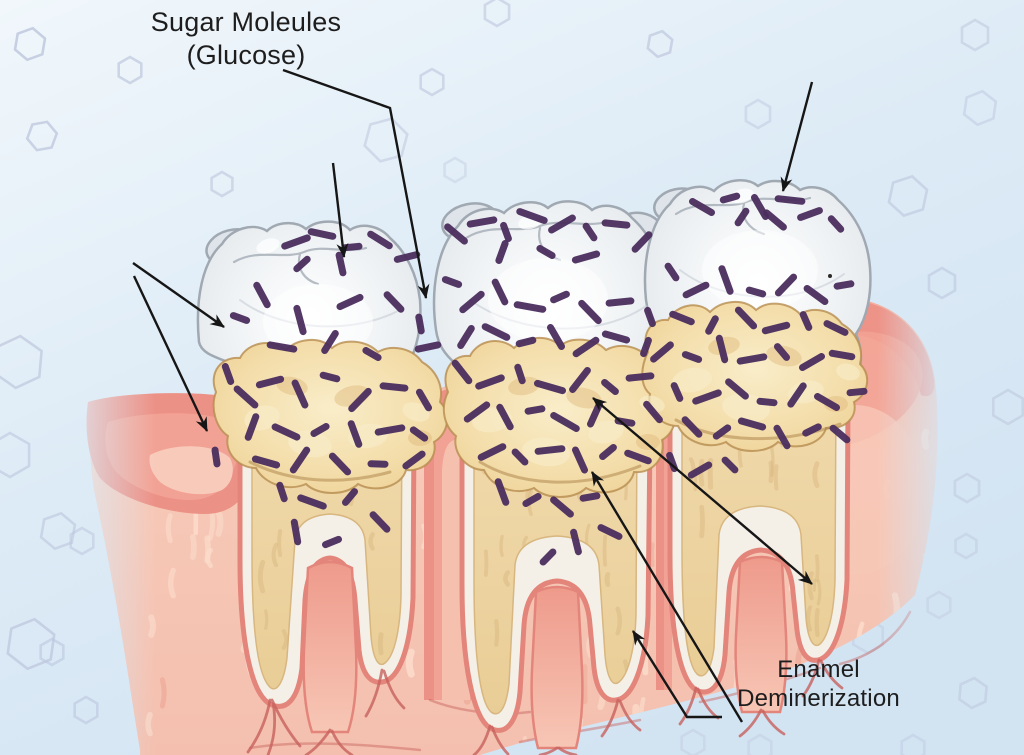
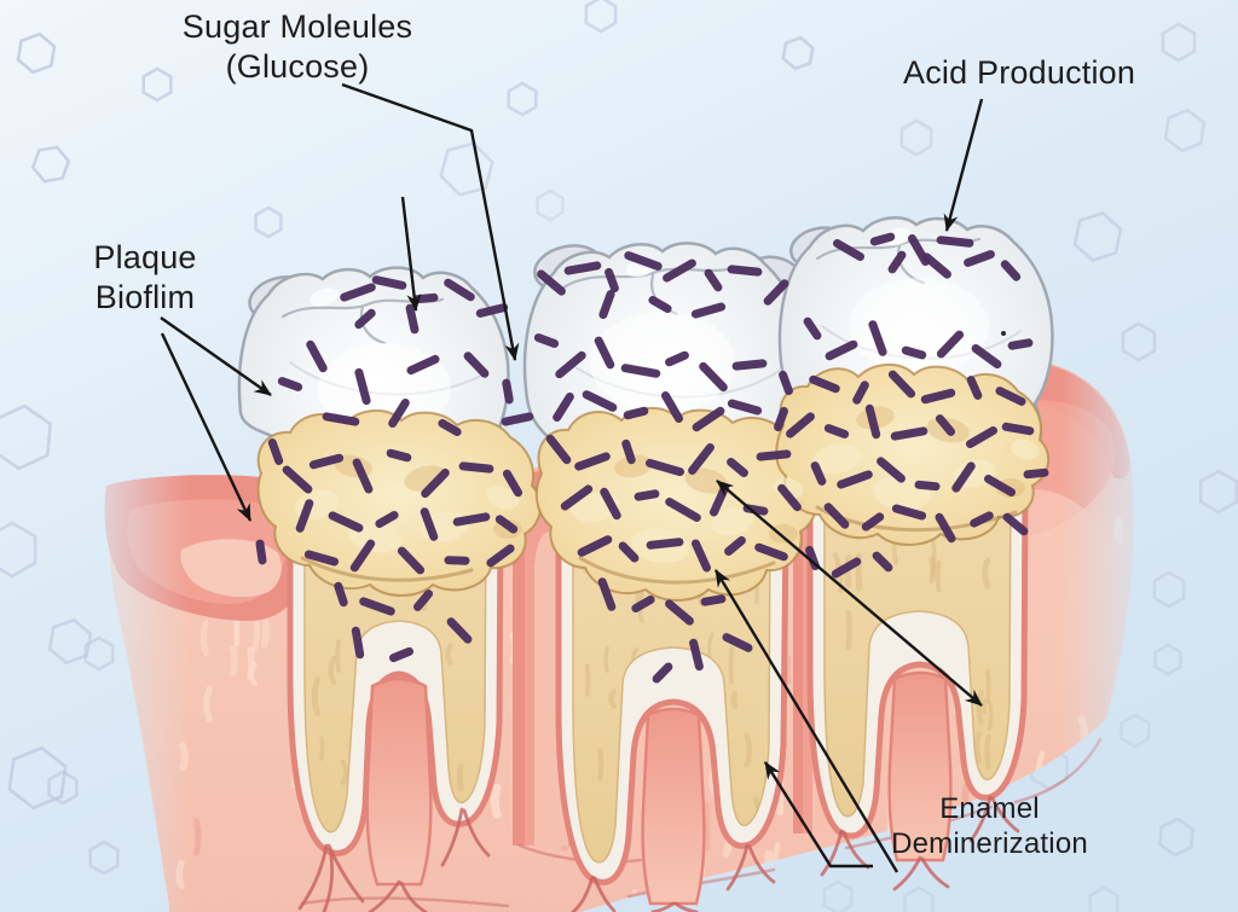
  Sugar Moleules
  (Glucose)
+ Plaque
+ Bioflim
+ Acid Production
  Enamel
  Deminerization
